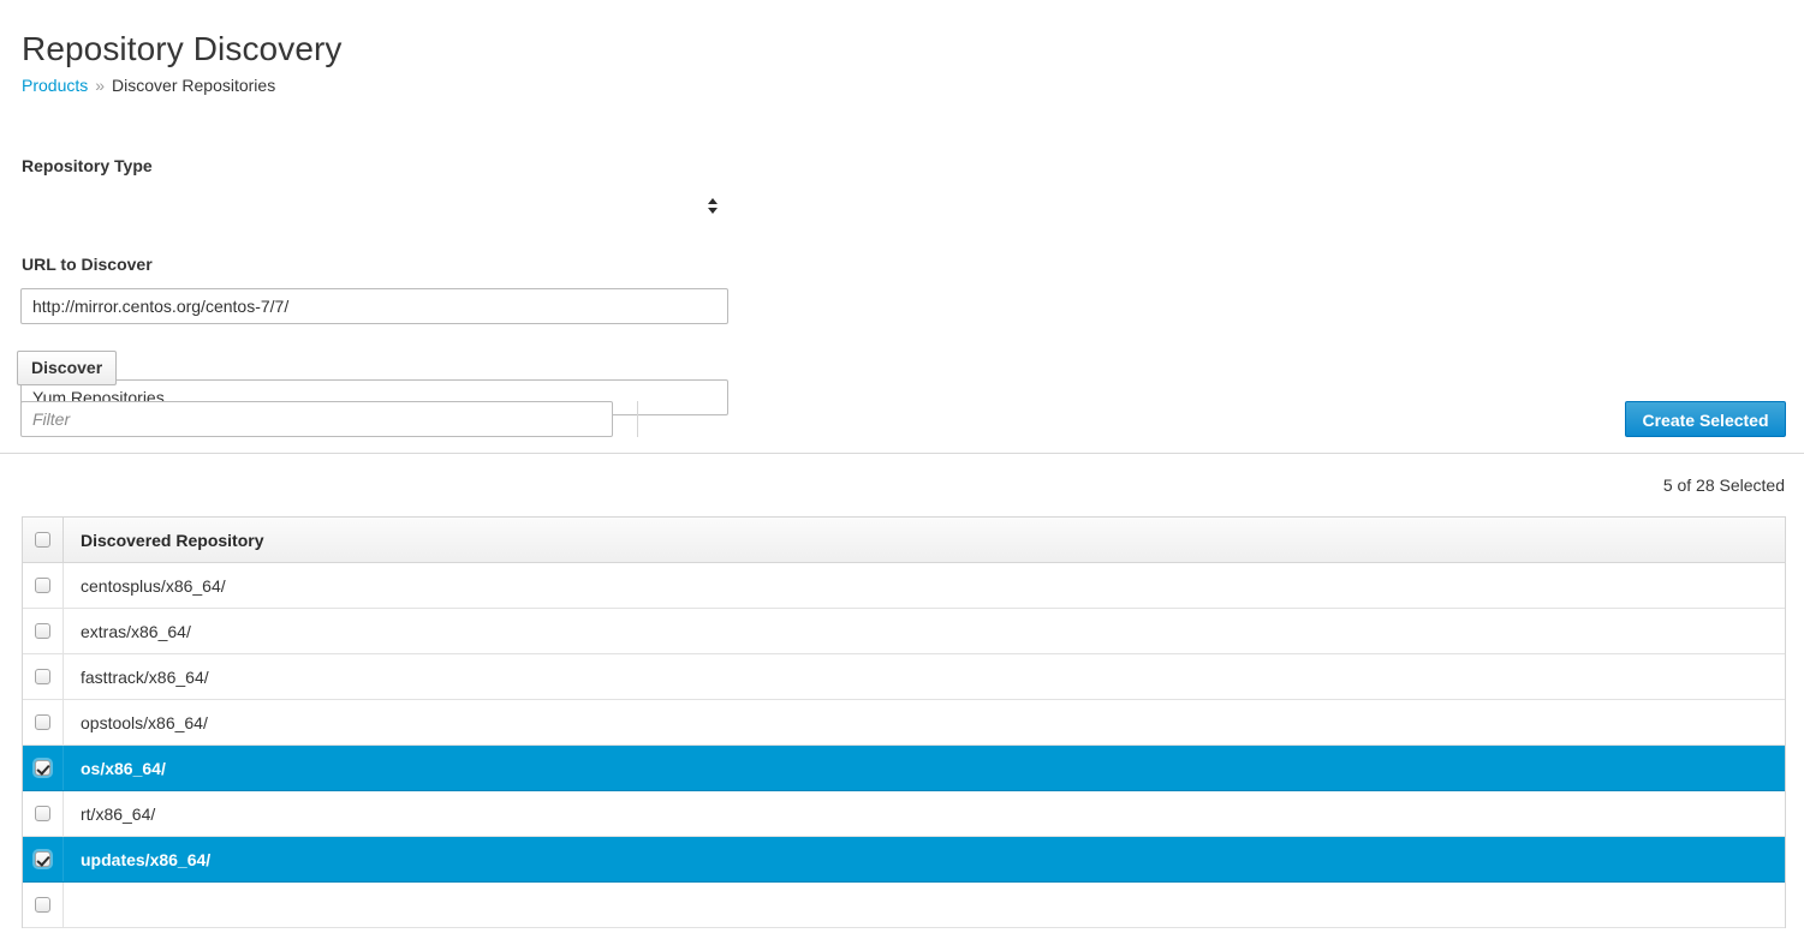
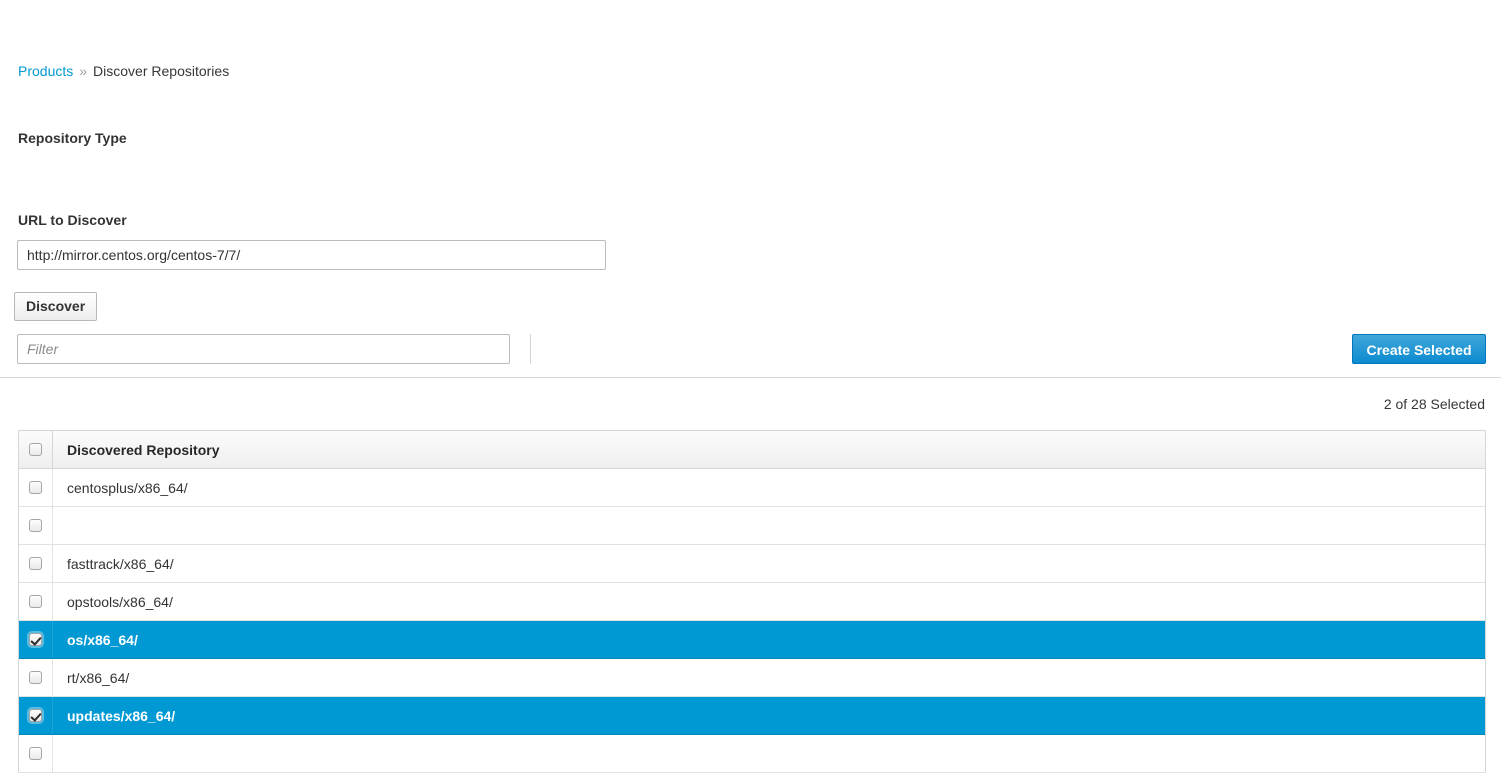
- Repository Discovery
  Products » Discover Repositories
  Repository Type
- Yum Repositories
  URL to Discover
  http://mirror.centos.org/centos-7/7/
  Discover
  Filter
  Create Selected
- 5 of 28 Selected
+ 2 of 28 Selected
  Discovered Repository
  centosplus/x86_64/
- extras/x86_64/
  fasttrack/x86_64/
  opstools/x86_64/
  os/x86_64/
  rt/x86_64/
  updates/x86_64/
